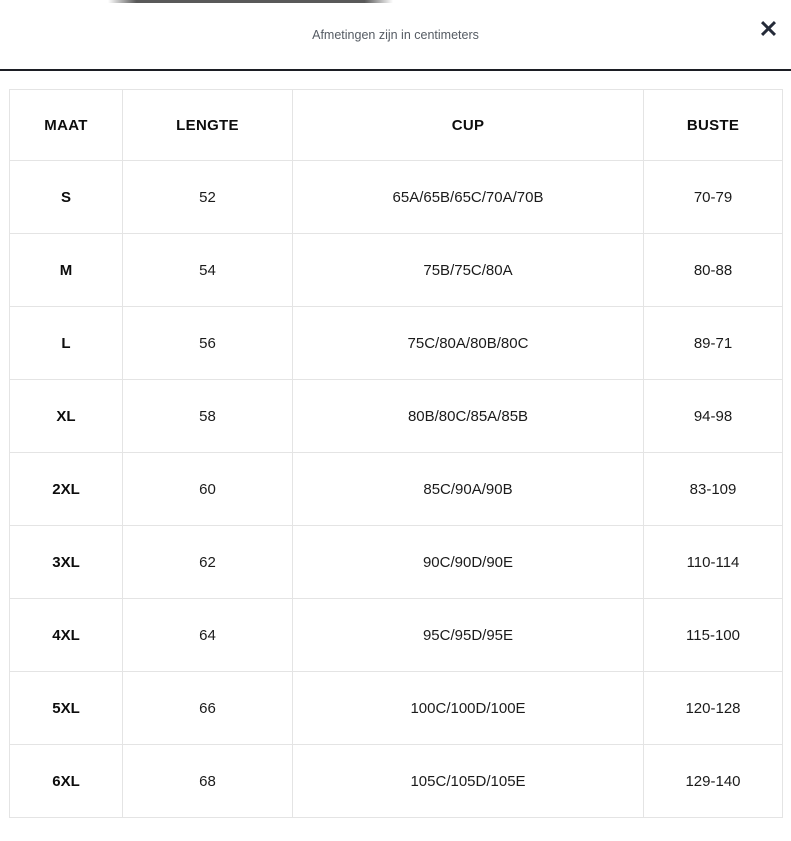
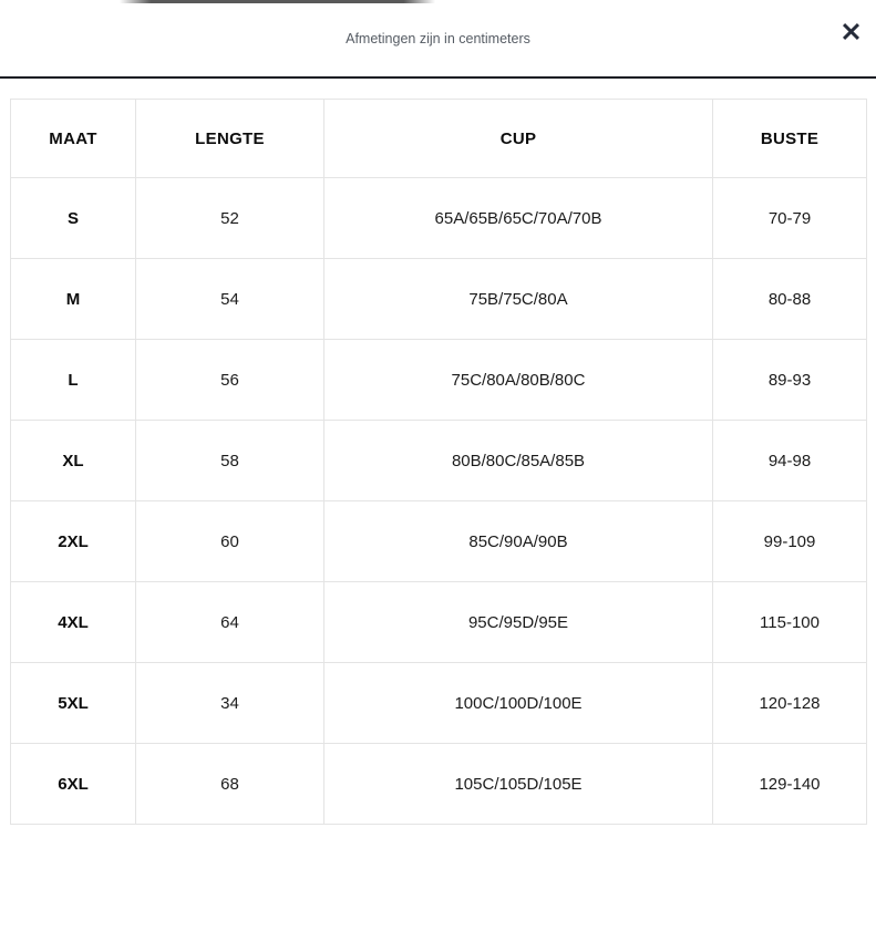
  Afmetingen zijn in centimeters
  MAAT	LENGTE	CUP	BUSTE
  S	52	65A/65B/65C/70A/70B	70-79
  M	54	75B/75C/80A	80-88
- L	56	75C/80A/80B/80C	89-71
+ L	56	75C/80A/80B/80C	89-93
  XL	58	80B/80C/85A/85B	94-98
- 2XL	60	85C/90A/90B	83-109
+ 2XL	60	85C/90A/90B	99-109
- 3XL	62	90C/90D/90E	110-114
  4XL	64	95C/95D/95E	115-100
- 5XL	66	100C/100D/100E	120-128
+ 5XL	34	100C/100D/100E	120-128
  6XL	68	105C/105D/105E	129-140
